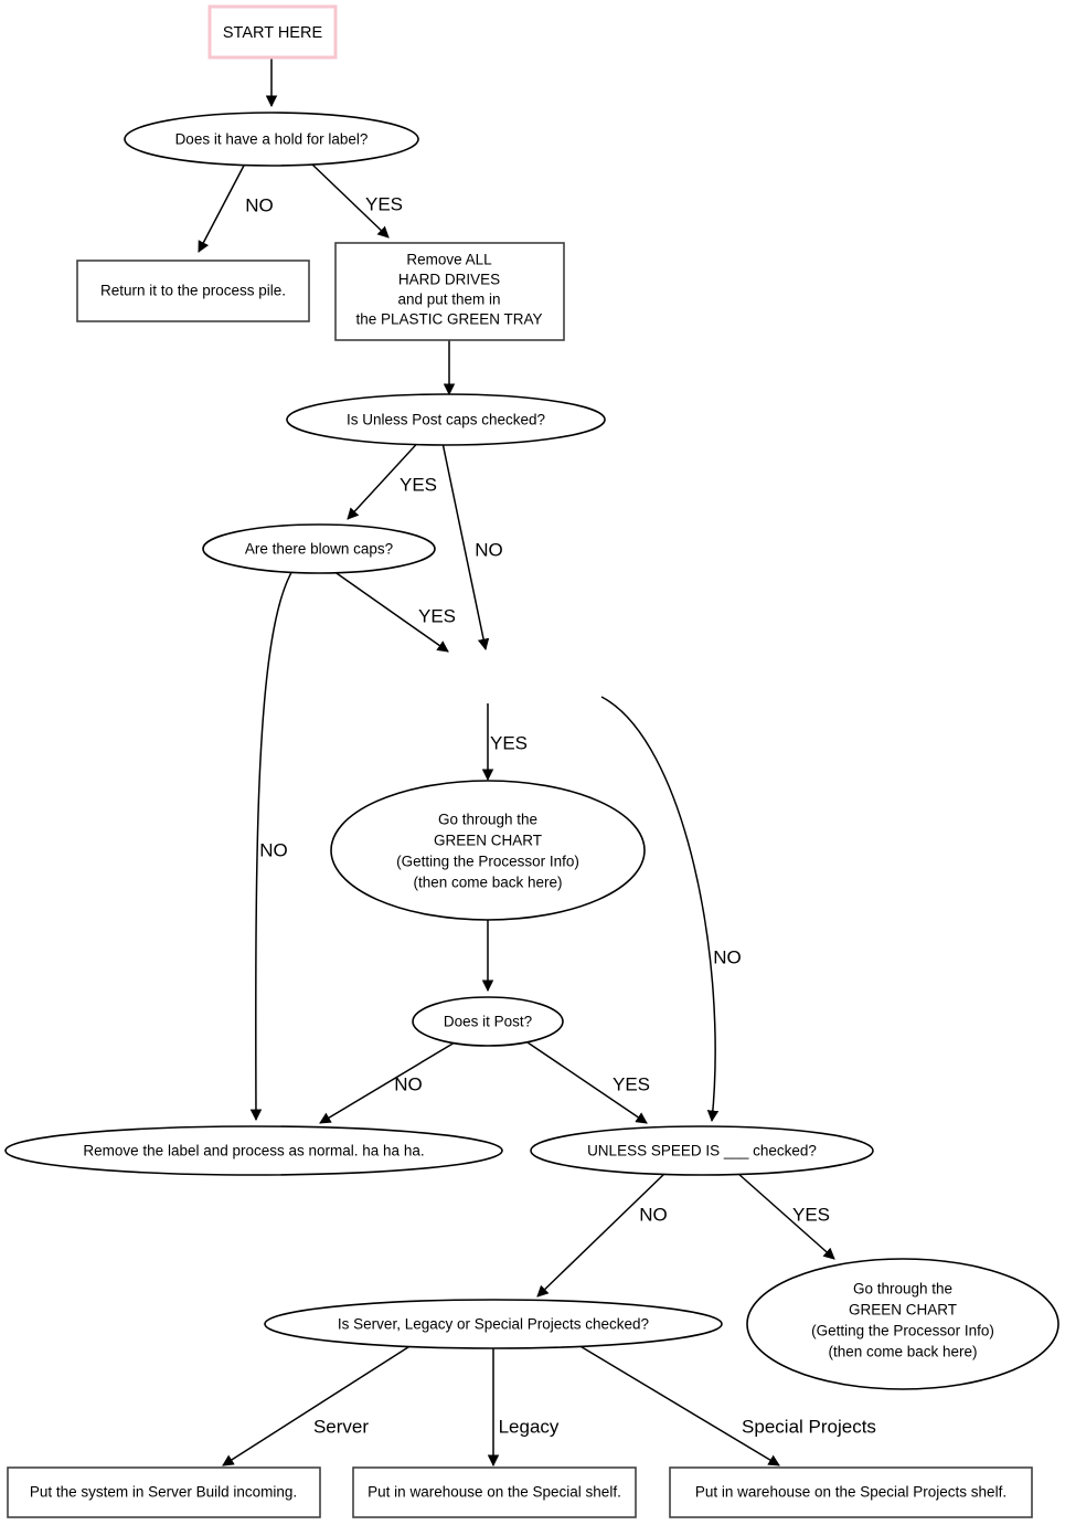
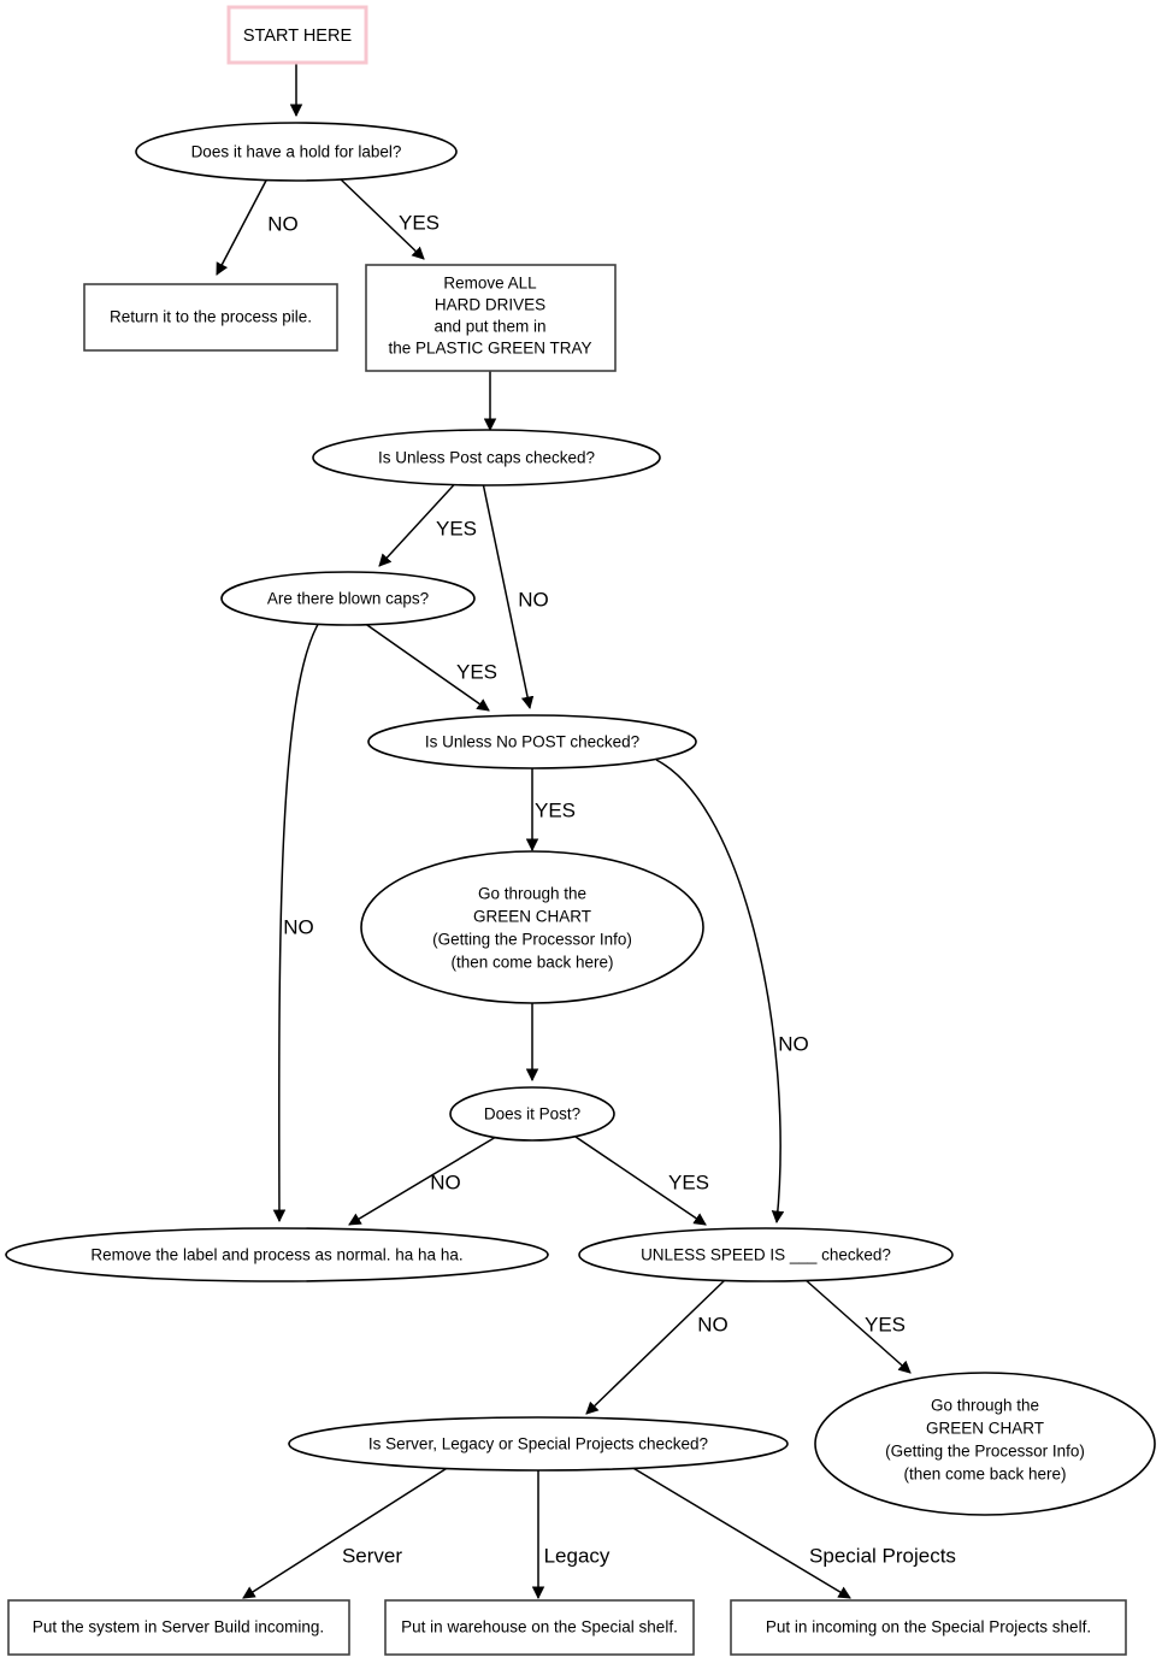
  NO
  YES
  YES
  NO
  YES
  NO
  YES
  NO
  NO
  YES
  NO
  YES
  Server
  Legacy
  Special Projects
  START HERE
  Does it have a hold for label?
  Return it to the process pile.
  Remove ALL
  HARD DRIVES
  and put them in
  the PLASTIC GREEN TRAY
  Is Unless Post caps checked?
  Are there blown caps?
+ Is Unless No POST checked?
  Go through the
  GREEN CHART
  (Getting the Processor Info)
  (then come back here)
  Does it Post?
  Remove the label and process as normal. ha ha ha.
  UNLESS SPEED IS ___ checked?
  Go through the
  GREEN CHART
  (Getting the Processor Info)
  (then come back here)
  Is Server, Legacy or Special Projects checked?
  Put the system in Server Build incoming.
  Put in warehouse on the Special shelf.
- Put in warehouse on the Special Projects shelf.
+ Put in incoming on the Special Projects shelf.
